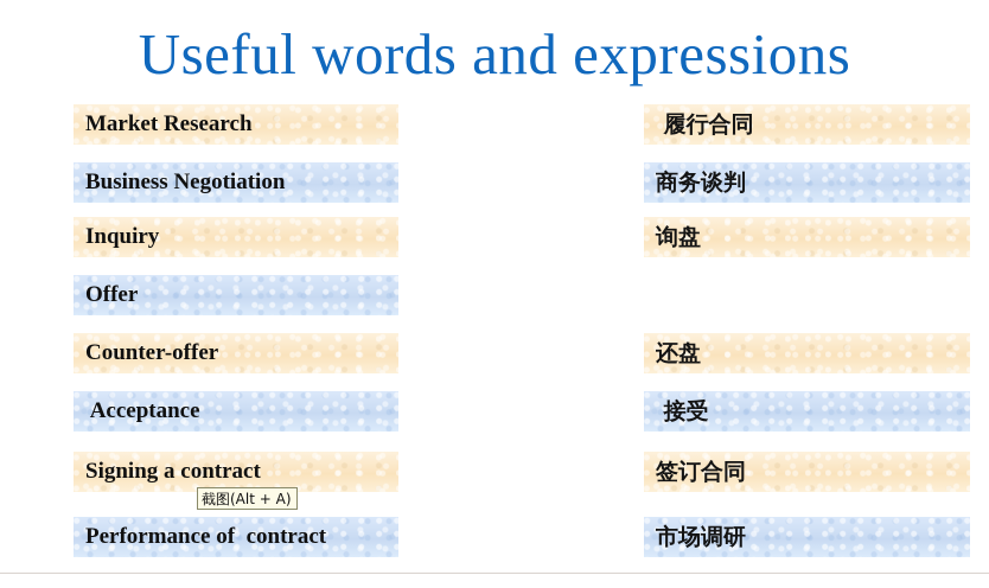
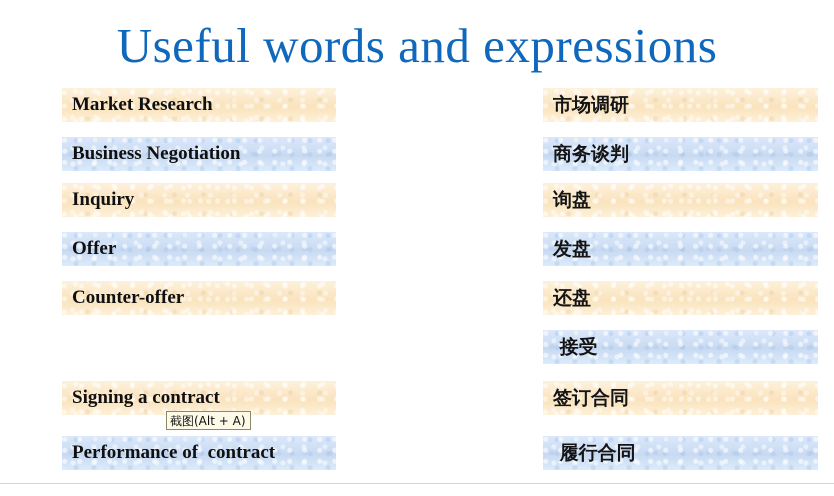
  Useful words and expressions
  Market Research
- 履行合同
+ 市场调研
  Business Negotiation
  商务谈判
  Inquiry
  询盘
  Offer
+ 发盘
  Counter-offer
  还盘
- Acceptance
  接受
  Signing a contract
  签订合同
  Performance of contract
- 市场调研
+ 履行合同
  截图(Alt + A)
